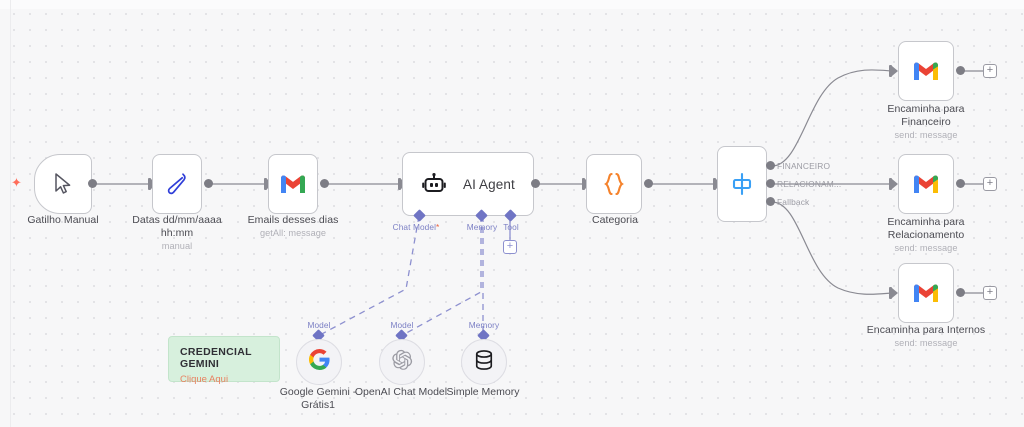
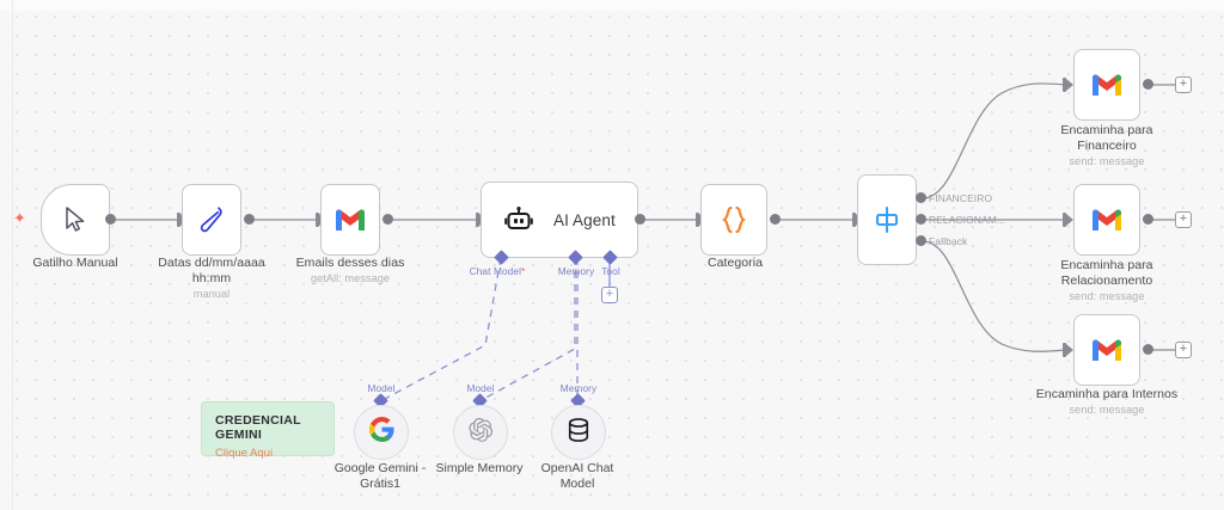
  ✦
  Gatilho Manual
  Datas dd/mm/aaaa hh:mm
  manual
  Emails desses dias
  getAll: message
  AI Agent
  Chat Model*
  Memory
  Tool
  +
  Categoria
  FINANCEIRO
  RELACIONAM...
  Fallback
  +
  Encaminha para Financeiro
  send: message
  +
  Encaminha para Relacionamento
  send: message
  +
  Encaminha para Internos
  send: message
  CREDENCIAL GEMINI
  Clique Aqui
  Model
  Google Gemini - Grátis1
  Model
- OpenAI Chat Model
+ Simple Memory
  Memory
- Simple Memory
+ OpenAI Chat Model
